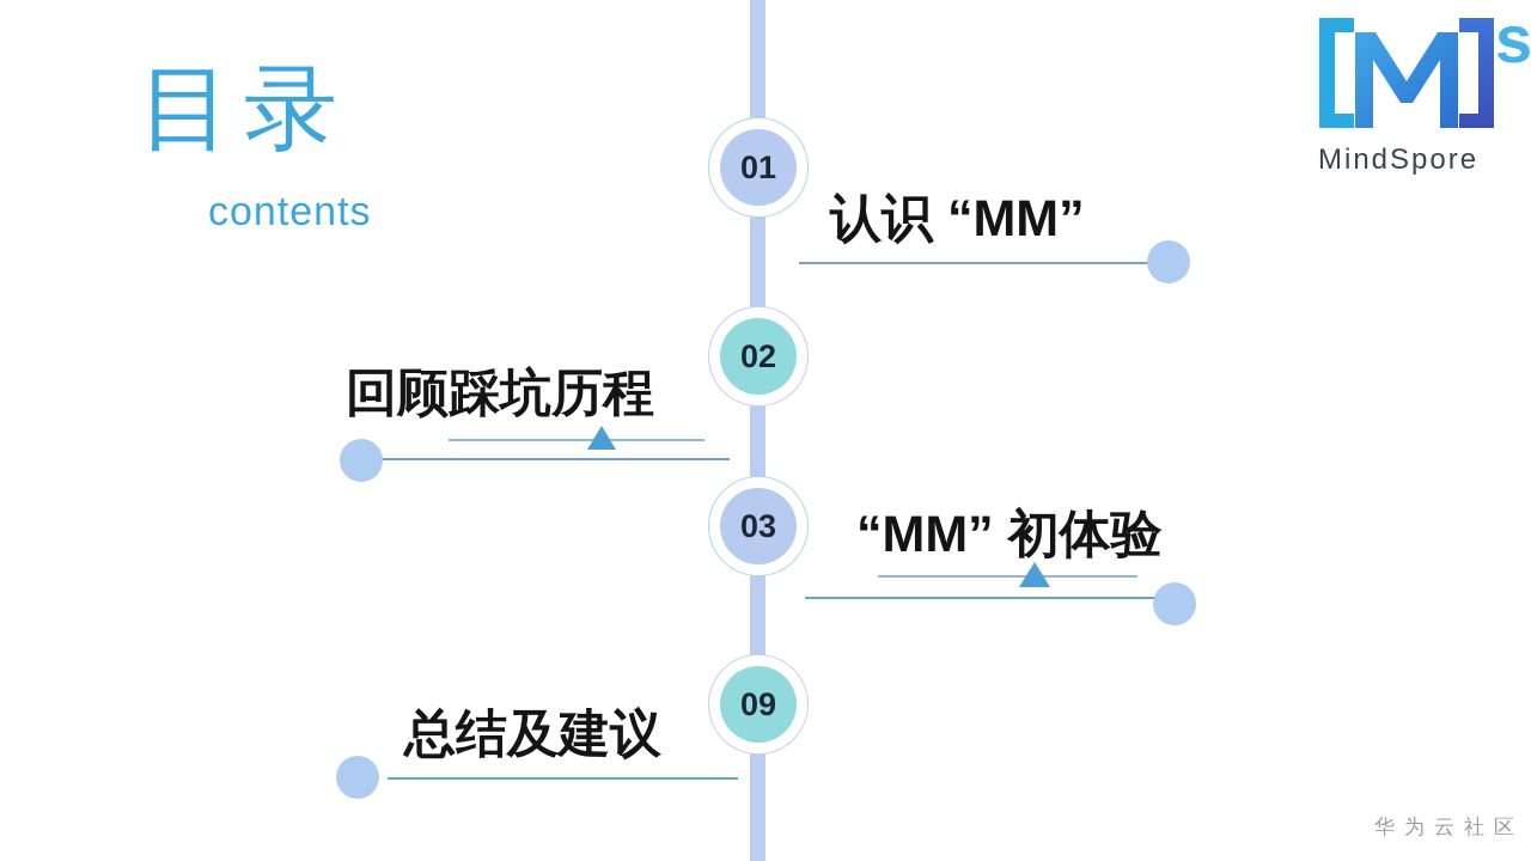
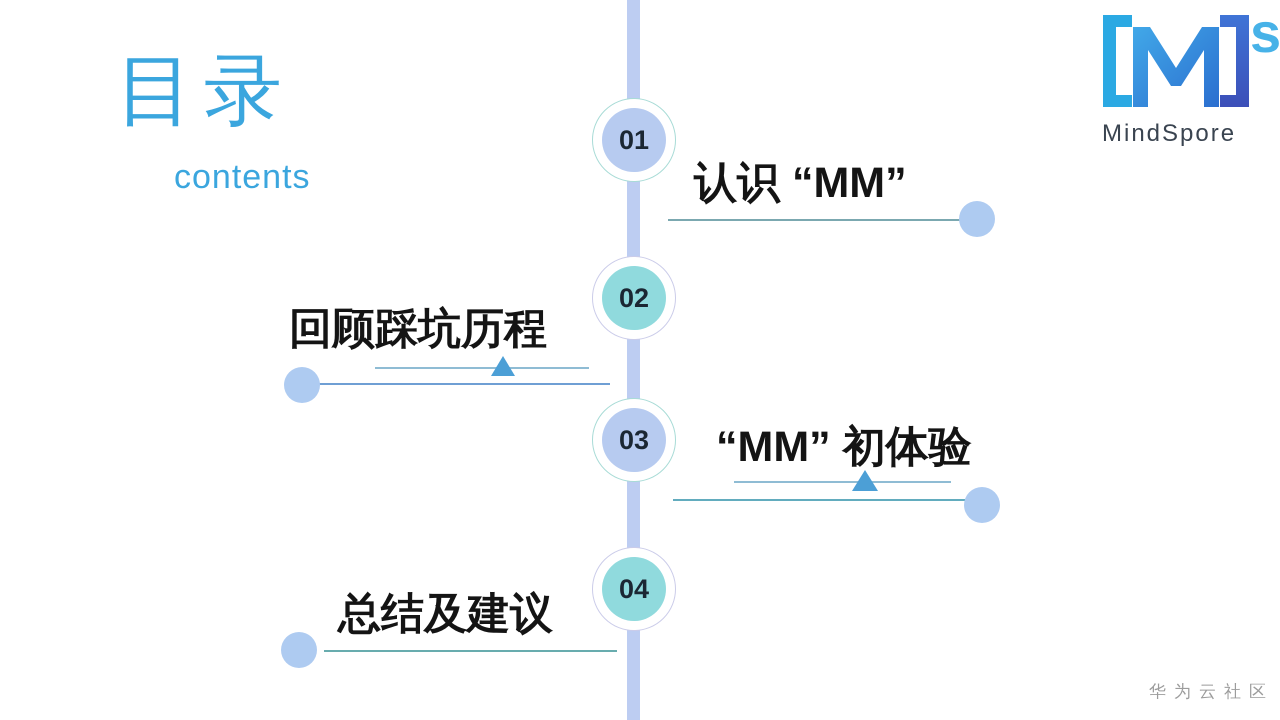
  目录
  contents
  01
  02
  03
- 09
+ 04
  认识 “MM”
  回顾踩坑历程
  “MM” 初体验
  总结及建议
  s
  MindSpore
  华为云社区
